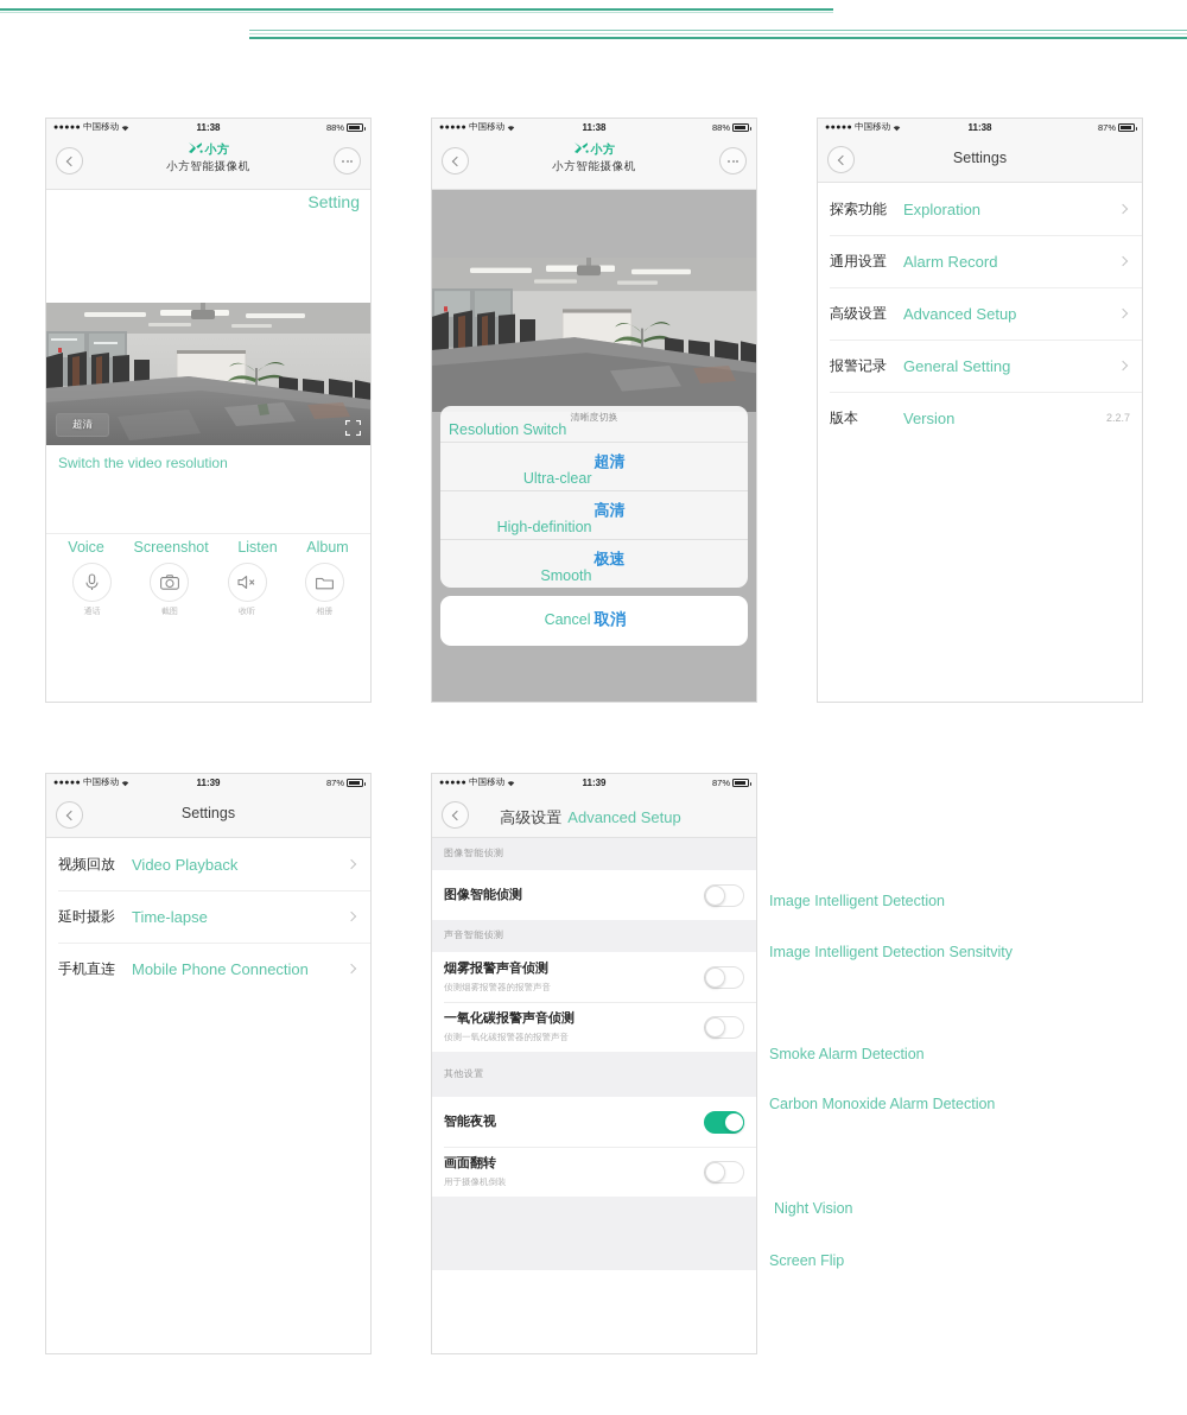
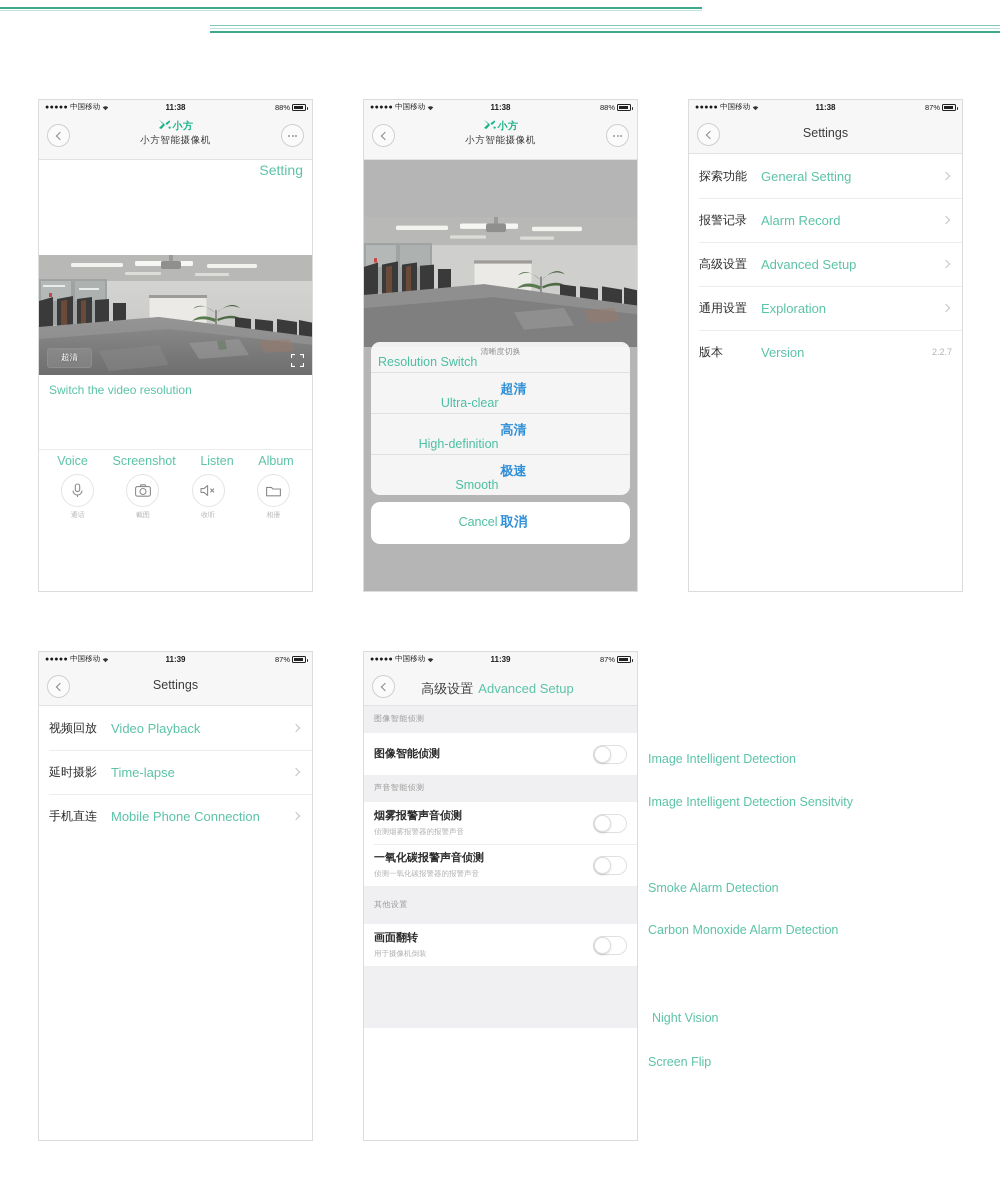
  中国移动
  11:38
  88%
  小方
  小方智能摄像机
  Setting
  超清
  Switch the video resolution
  Voice
  Screenshot
  Listen
  Album
  中国移动
  11:38
  88%
  小方
  小方智能摄像机
  清晰度切换
  Resolution Switch
  超清
  Ultra-clear
  高清
  High-definition
  极速
  Smooth
  取消
  Cancel
  中国移动
  11:38
  87%
  Settings
  探索功能
- Exploration
+ General Setting
- 通用设置
+ 报警记录
  Alarm Record
  高级设置
  Advanced Setup
- 报警记录
+ 通用设置
- General Setting
+ Exploration
  版本
  Version
  2.2.7
  中国移动
  11:39
  87%
  Settings
  视频回放
  Video Playback
  延时摄影
  Time-lapse
  手机直连
  Mobile Phone Connection
  中国移动
  11:39
  87%
  高级设置 Advanced Setup
  图像智能侦测
  图像智能侦测
  声音智能侦测
  烟雾报警声音侦测
  侦测烟雾报警器的报警声音
  一氧化碳报警声音侦测
  侦测一氧化碳报警器的报警声音
  其他设置
- 智能夜视
  画面翻转
  用于摄像机倒装
  Image Intelligent Detection
  Image Intelligent Detection Sensitvity
  Smoke Alarm Detection
  Carbon Monoxide Alarm Detection
  Night Vision
  Screen Flip
